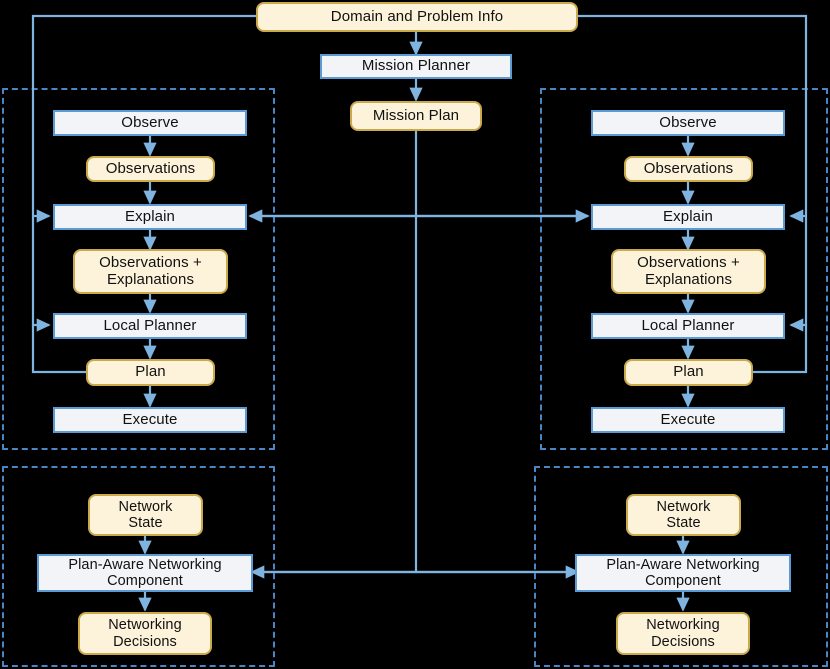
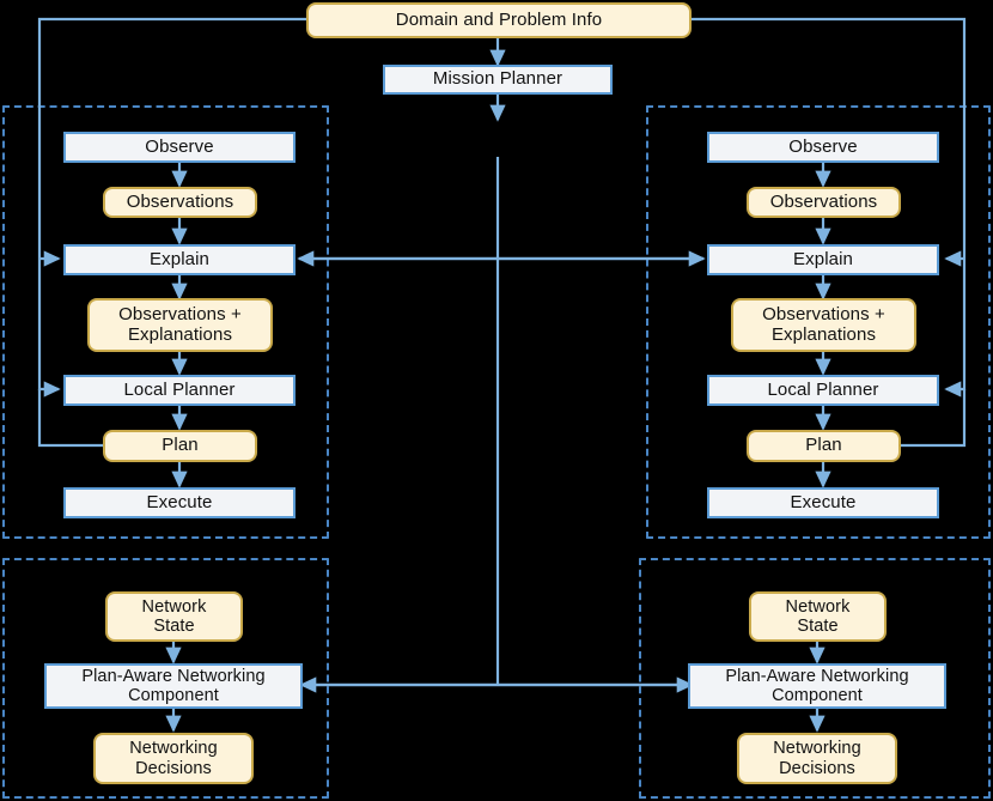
  Domain and Problem Info
  Mission Planner
- Mission Plan
  Observe
  Observations
  Explain
  Observations +
  Explanations
  Local Planner
  Plan
  Execute
  Observe
  Observations
  Explain
  Observations +
  Explanations
  Local Planner
  Plan
  Execute
  Network
  State
  Plan-Aware Networking
  Component
  Networking
  Decisions
  Network
  State
  Plan-Aware Networking
  Component
  Networking
  Decisions
